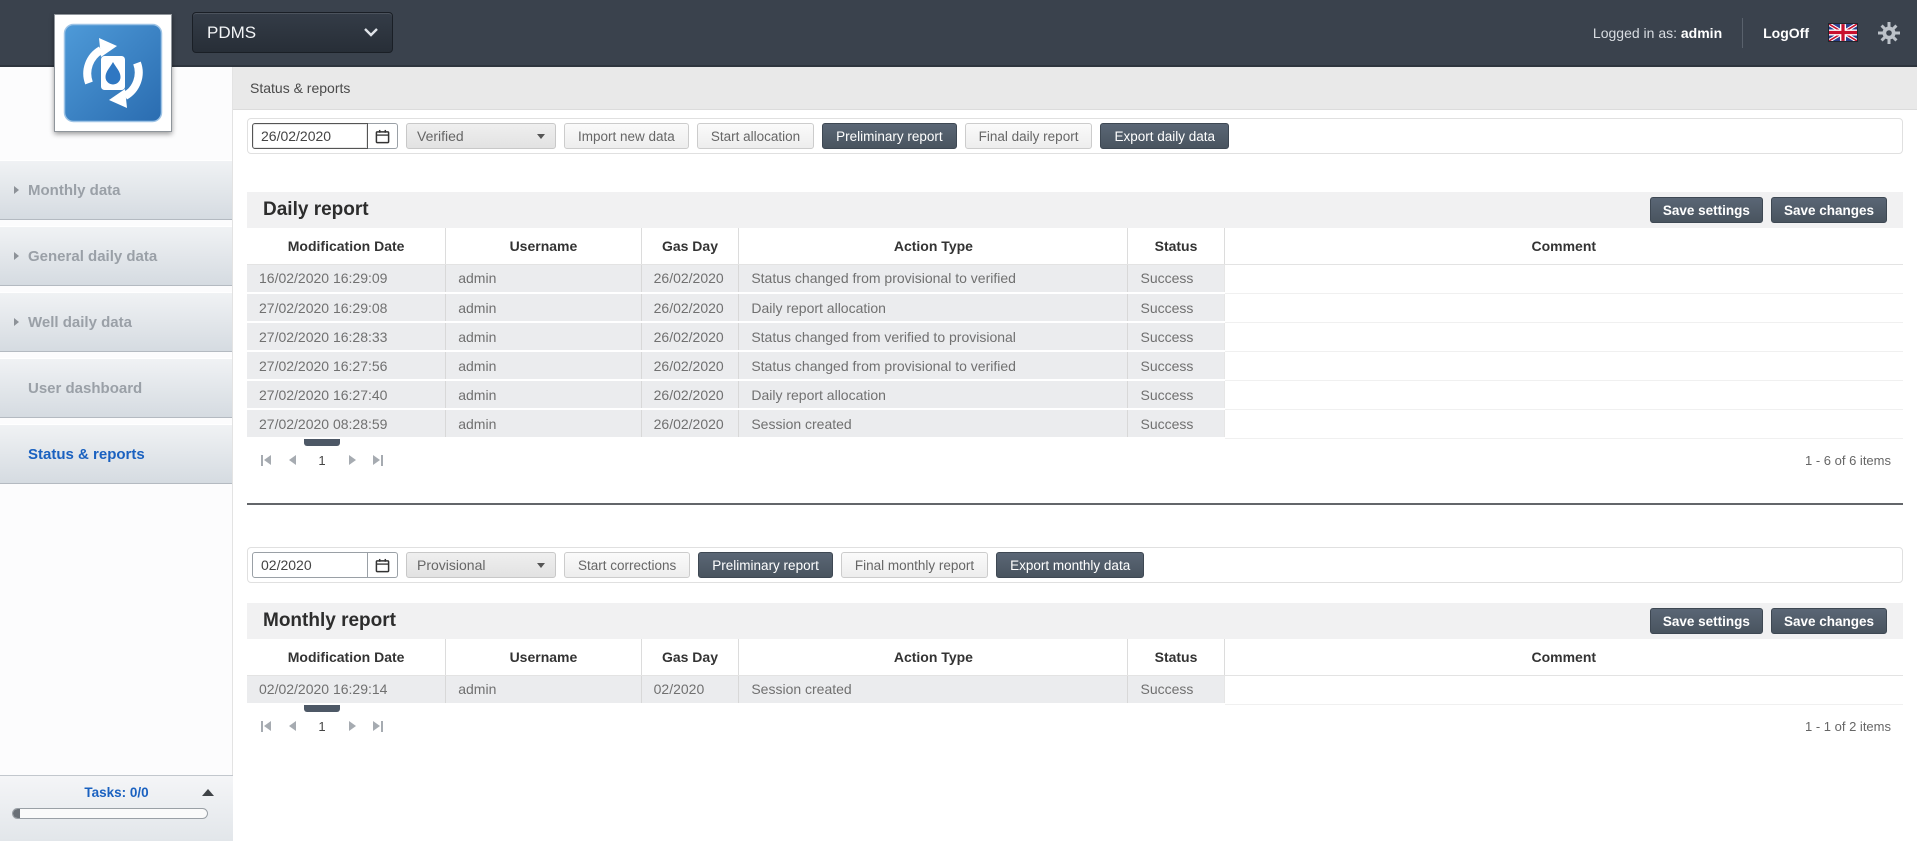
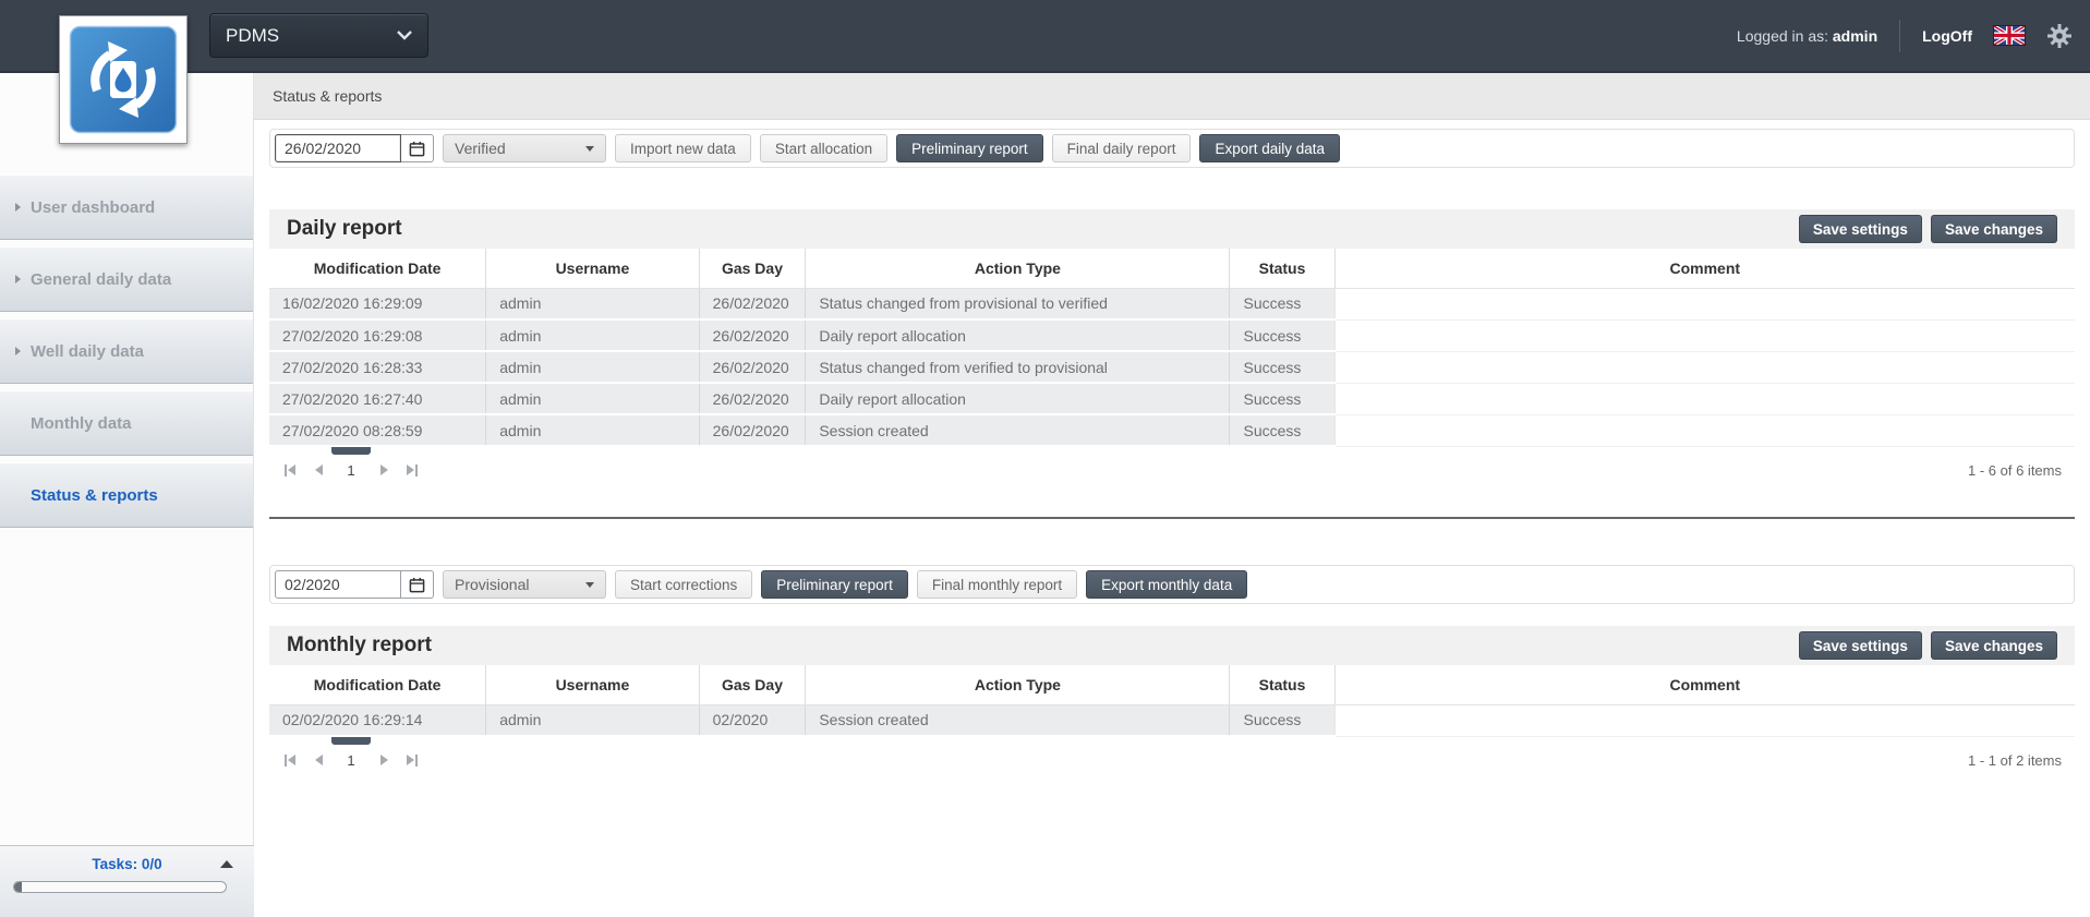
  PDMS
  Logged in as: admin
  LogOff
- Monthly data
+ User dashboard
  General daily data
  Well daily data
- User dashboard
+ Monthly data
  Status & reports
  Tasks: 0/0
  Status & reports
  26/02/2020
  Verified
  Import new data
  Start allocation
  Preliminary report
  Final daily report
  Export daily data
  Daily report
  Save settings
  Save changes
  Modification Date	Username	Gas Day	Action Type	Status	Comment
  16/02/2020 16:29:09	admin	26/02/2020	Status changed from provisional to verified	Success
  27/02/2020 16:29:08	admin	26/02/2020	Daily report allocation	Success
  27/02/2020 16:28:33	admin	26/02/2020	Status changed from verified to provisional	Success
- 27/02/2020 16:27:56	admin	26/02/2020	Status changed from provisional to verified	Success
  27/02/2020 16:27:40	admin	26/02/2020	Daily report allocation	Success
  27/02/2020 08:28:59	admin	26/02/2020	Session created	Success
  1
  1 - 6 of 6 items
  02/2020
  Provisional
  Start corrections
  Preliminary report
  Final monthly report
  Export monthly data
  Monthly report
  Save settings
  Save changes
  Modification Date	Username	Gas Day	Action Type	Status	Comment
  02/02/2020 16:29:14	admin	02/2020	Session created	Success
  1
  1 - 1 of 2 items
